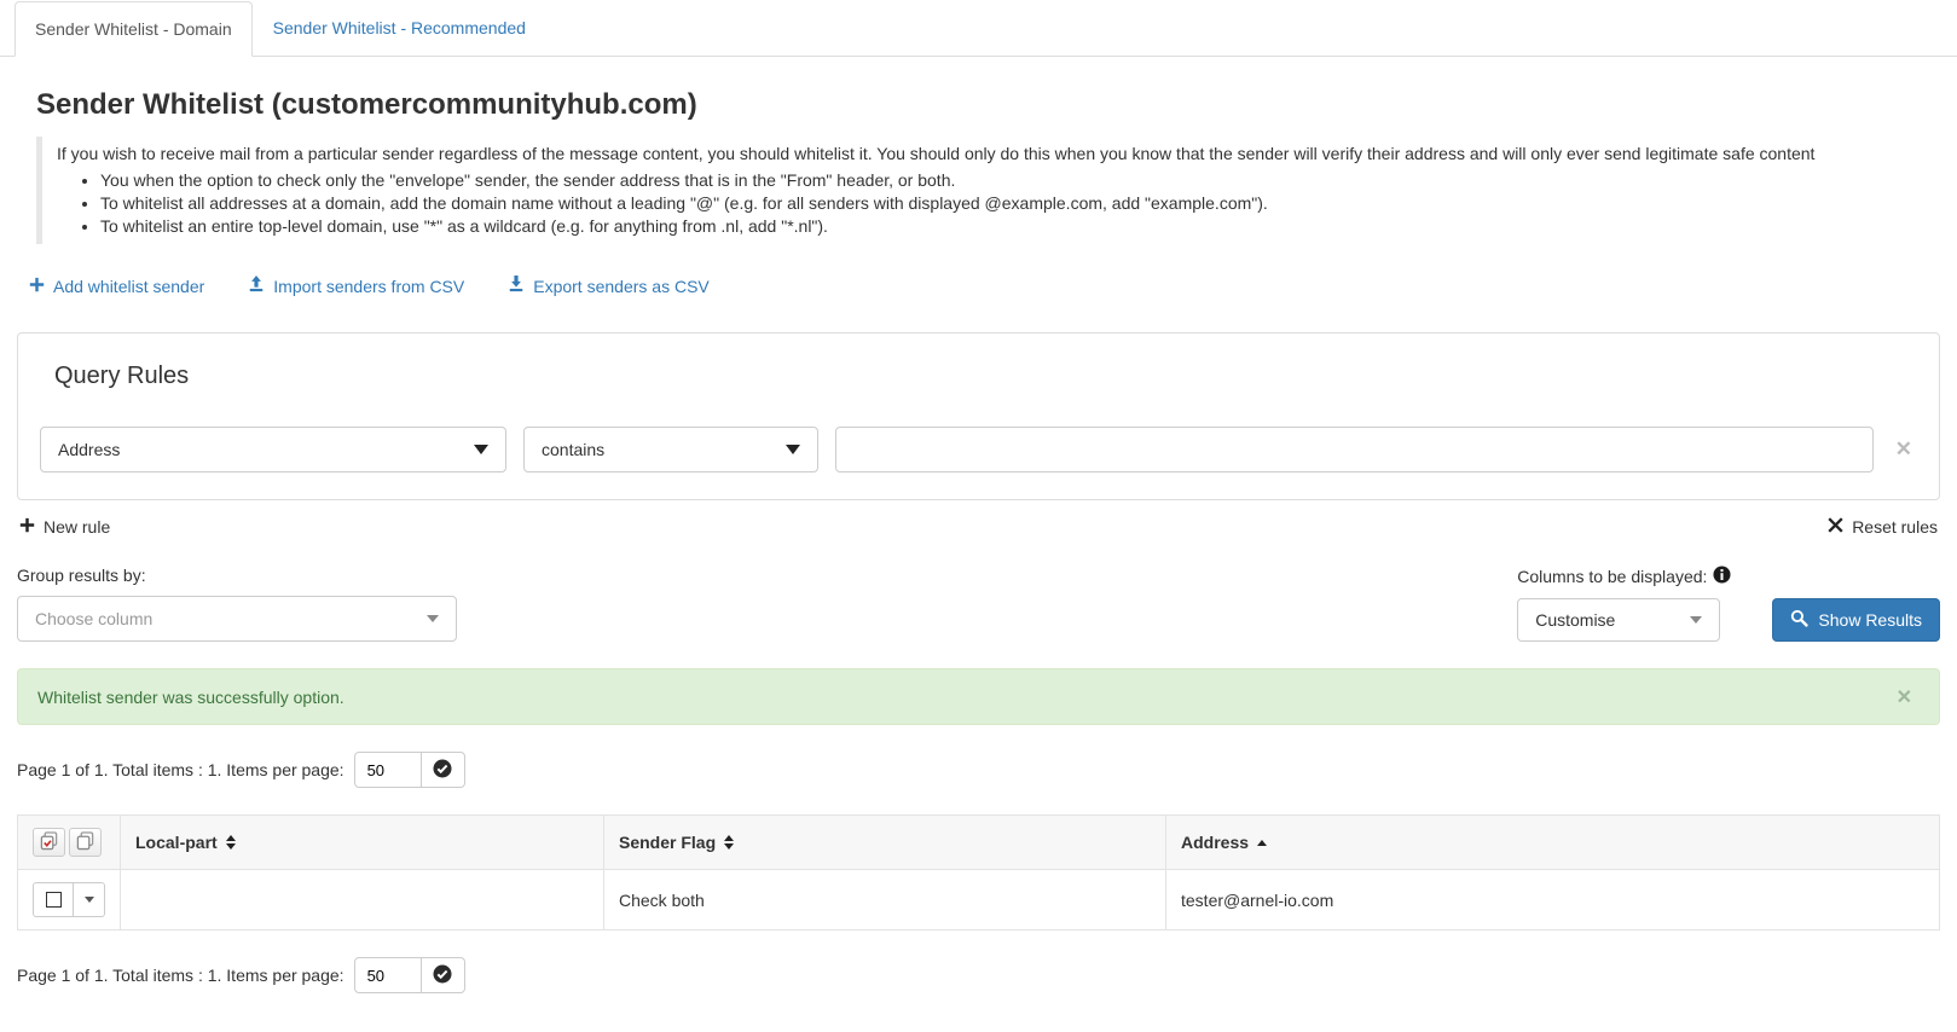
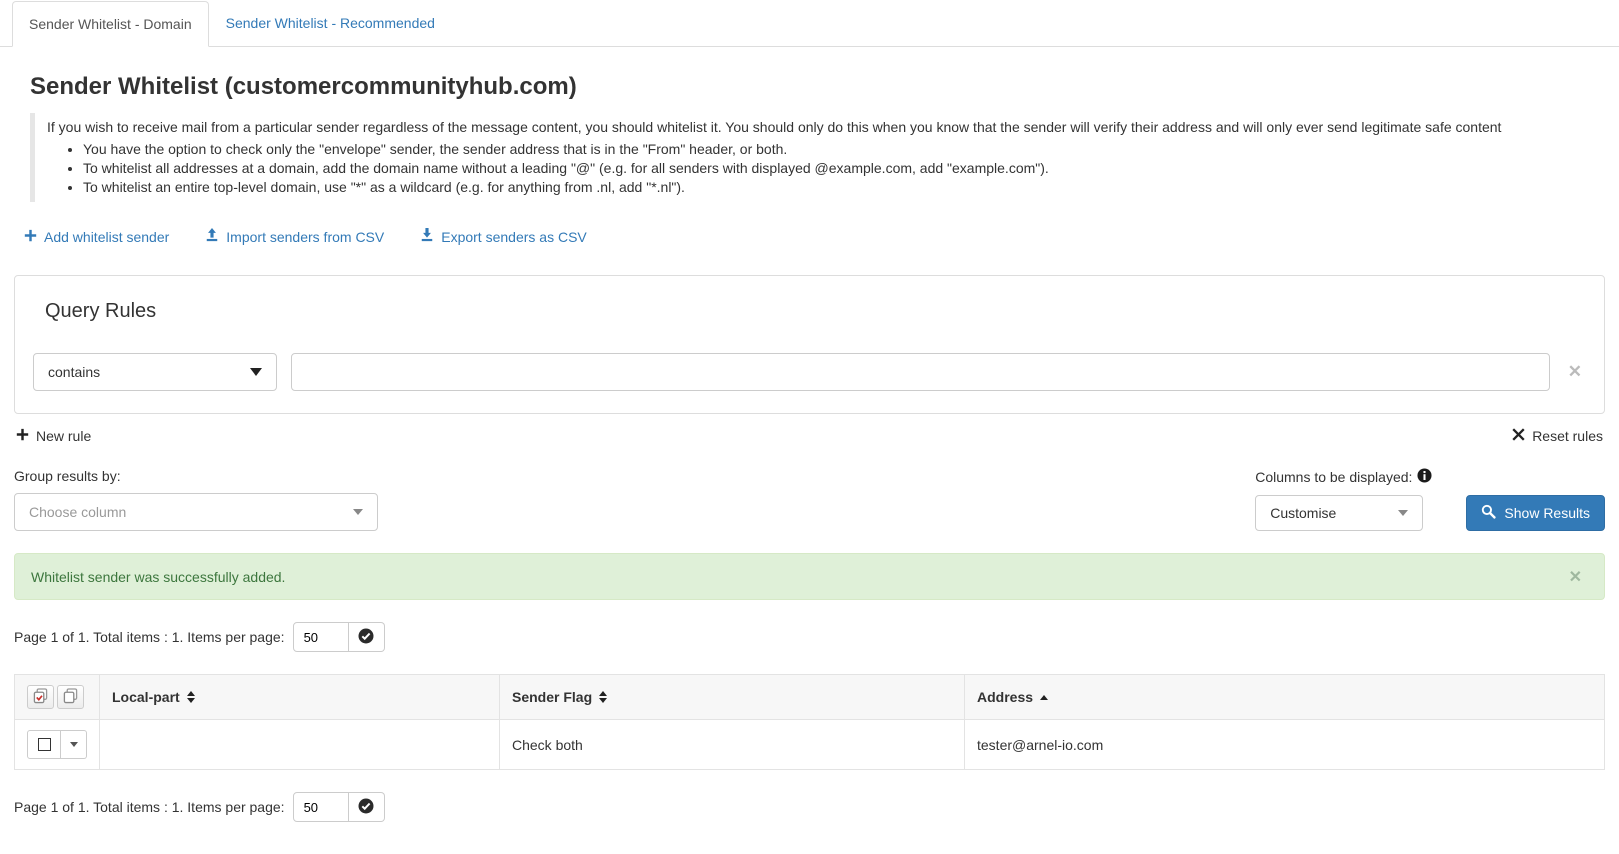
  Sender Whitelist - Domain
  Sender Whitelist - Recommended
  Sender Whitelist (customercommunityhub.com)
  If you wish to receive mail from a particular sender regardless of the message content, you should whitelist it. You should only do this when you know that the sender will verify their address and will only ever send legitimate safe content
- You when the option to check only the "envelope" sender, the sender address that is in the "From" header, or both.
+ You have the option to check only the "envelope" sender, the sender address that is in the "From" header, or both.
  To whitelist all addresses at a domain, add the domain name without a leading "@" (e.g. for all senders with displayed @example.com, add "example.com").
  To whitelist an entire top-level domain, use "*" as a wildcard (e.g. for anything from .nl, add "*.nl").
  Add whitelist sender
  Import senders from CSV
  Export senders as CSV
  Query Rules
- Address
  contains
  ✕
  New rule
  Reset rules
  Group results by:
  Choose column
  Columns to be displayed:
  Customise
  Show Results
- Whitelist sender was successfully option.
+ Whitelist sender was successfully added.
  ✕
  Page 1 of 1. Total items : 1. Items per page:
  50
  	Local-part	Sender Flag	Address
  		Check both	tester@arnel-io.com
  Page 1 of 1. Total items : 1. Items per page:
  50
